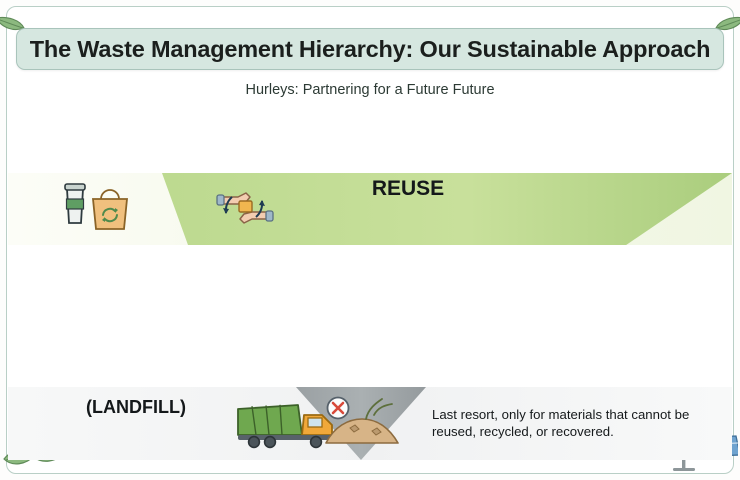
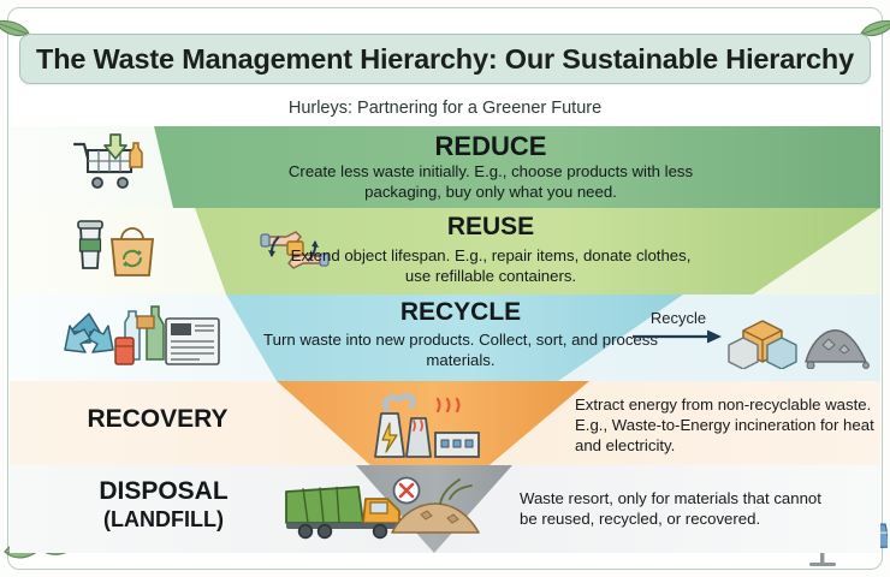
- The Waste Management Hierarchy: Our Sustainable Approach
+ The Waste Management Hierarchy: Our Sustainable Hierarchy
- Hurleys: Partnering for a Future Future
+ Hurleys: Partnering for a Greener Future
+ REDUCE
+ Create less waste initially. E.g., choose products with less packaging, buy only what you need.
  REUSE
+ Extend object lifespan. E.g., repair items, donate clothes, use refillable containers.
+ RECYCLE
+ Turn waste into new products. Collect, sort, and process materials.
+ Recycle
+ RECOVERY
+ Extract energy from non-recyclable waste. E.g., Waste-to-Energy incineration for heat and electricity.
+ DISPOSAL
  (LANDFILL)
- Last resort, only for materials that cannot be reused, recycled, or recovered.
+ Waste resort, only for materials that cannot be reused, recycled, or recovered.
